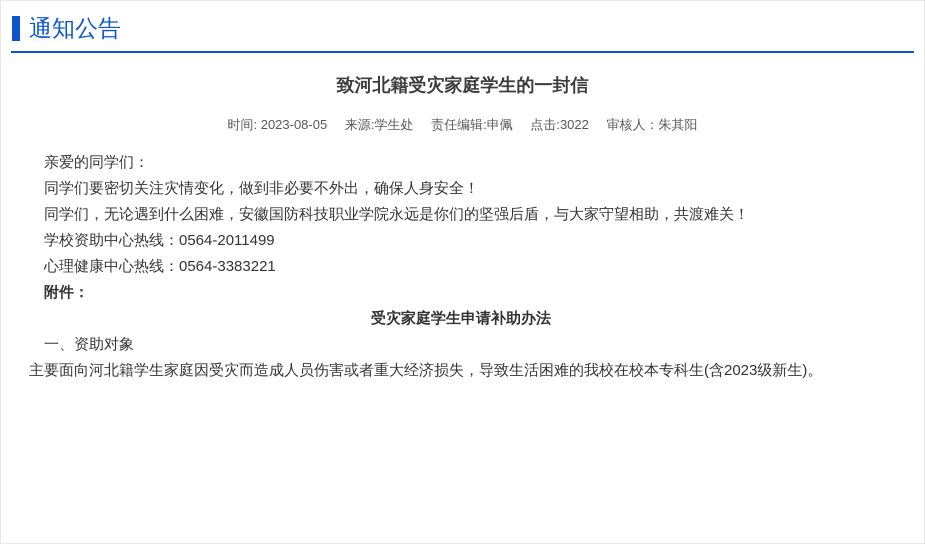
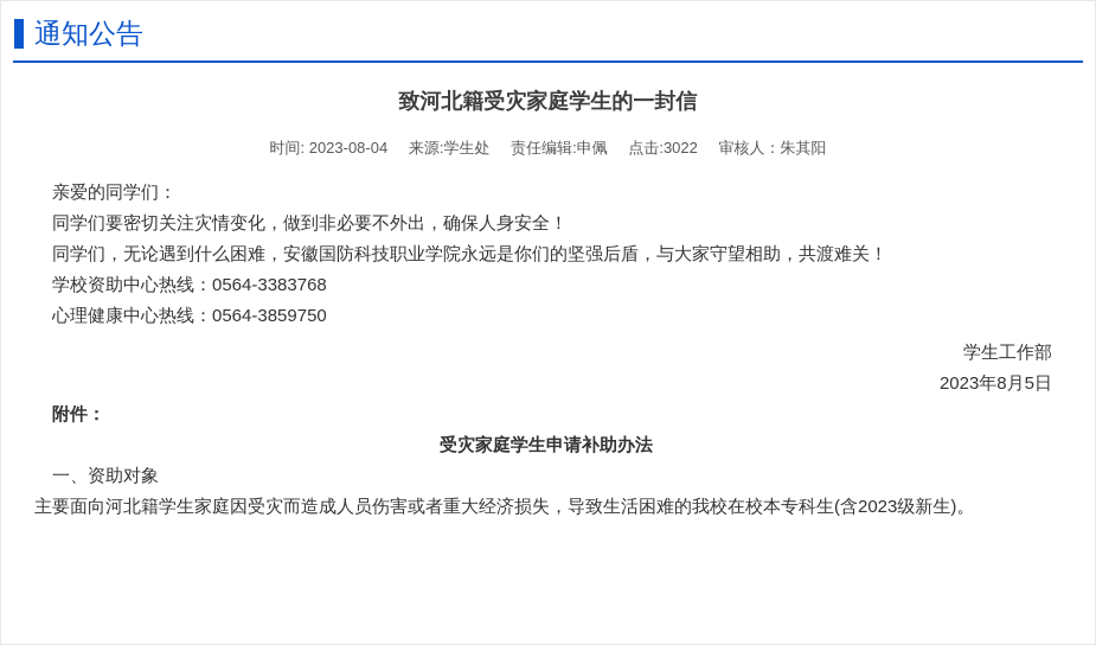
  通知公告
  致河北籍受灾家庭学生的一封信
- 时间: 2023-08-05 来源:学生处 责任编辑:申佩 点击:3022 审核人：朱其阳
+ 时间: 2023-08-04 来源:学生处 责任编辑:申佩 点击:3022 审核人：朱其阳
  亲爱的同学们：
  同学们要密切关注灾情变化，做到非必要不外出，确保人身安全！
  同学们，无论遇到什么困难，安徽国防科技职业学院永远是你们的坚强后盾，与大家守望相助，共渡难关！
- 学校资助中心热线：0564-2011499
+ 学校资助中心热线：0564-3383768
- 心理健康中心热线：0564-3383221
+ 心理健康中心热线：0564-3859750
+ 学生工作部
+ 2023年8月5日
  附件：
  受灾家庭学生申请补助办法
  一、资助对象
  主要面向河北籍学生家庭因受灾而造成人员伤害或者重大经济损失，导致生活困难的我校在校本专科生(含2023级新生)。
